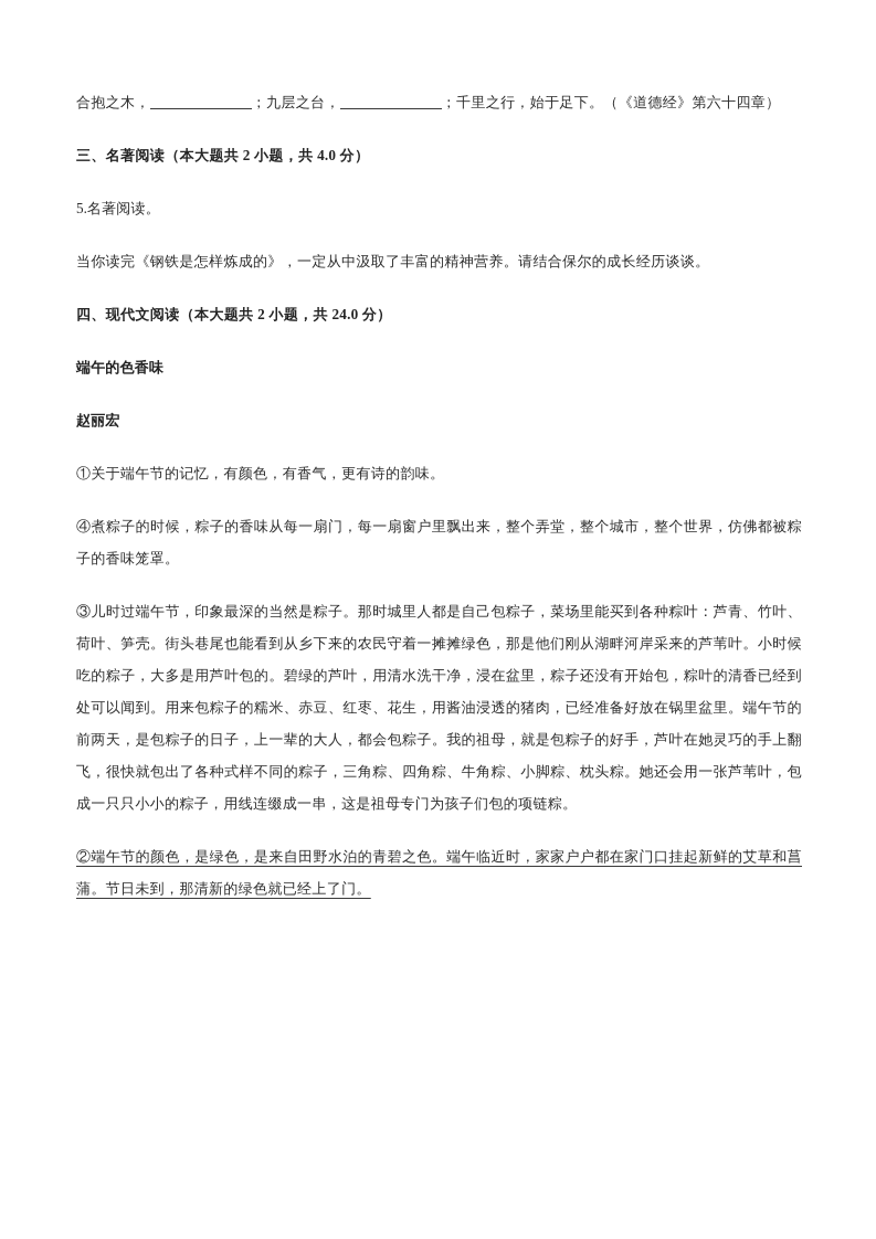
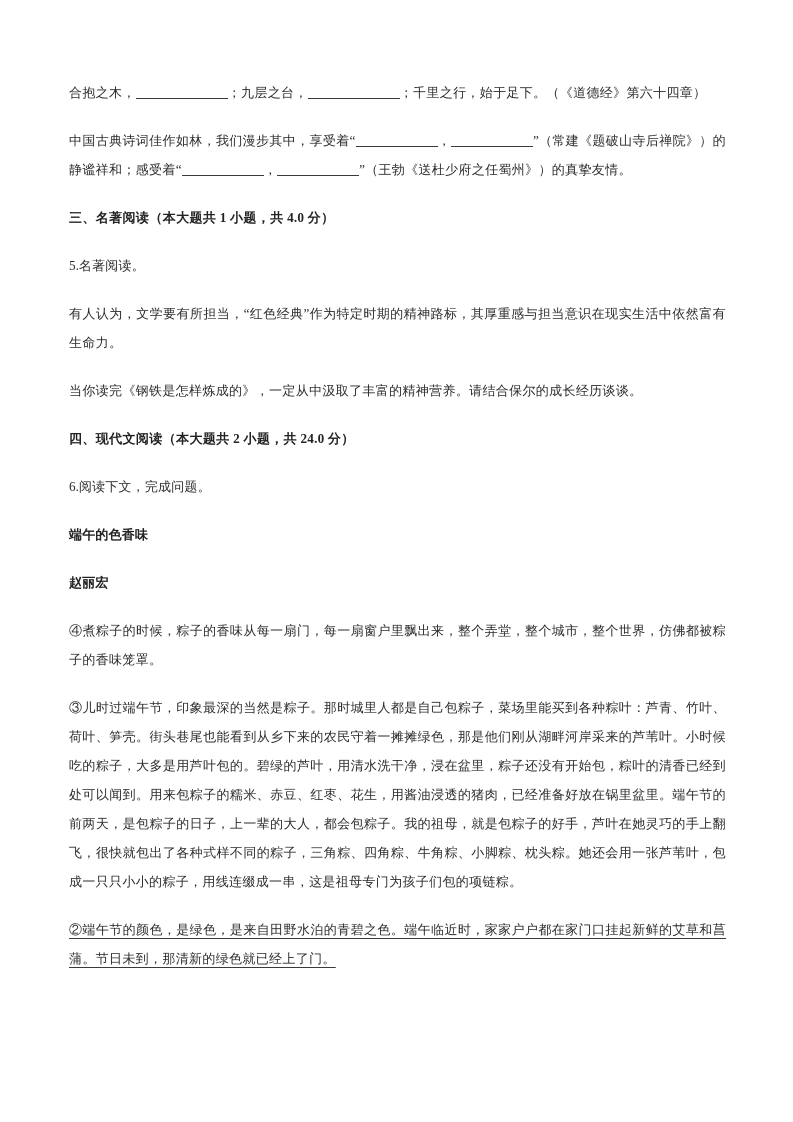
  合抱之木， ；九层之台， ；千里之行，始于足下。（《道德经》第六十四章）
+ 中国古典诗词佳作如林，我们漫步其中，享受着“ ， ”（常建《题破山寺后禅院》）的静谧祥和；感受着“ ， ”（王勃《送杜少府之任蜀州》）的真挚友情。
- 三、名著阅读（本大题共 2 小题，共 4.0 分）
+ 三、名著阅读（本大题共 1 小题，共 4.0 分）
  5.名著阅读。
+ 有人认为，文学要有所担当，“红色经典”作为特定时期的精神路标，其厚重感与担当意识在现实生活中依然富有生命力。
  当你读完《钢铁是怎样炼成的》，一定从中汲取了丰富的精神营养。请结合保尔的成长经历谈谈。
  四、现代文阅读（本大题共 2 小题，共 24.0 分）
+ 6.阅读下文，完成问题。
  端午的色香味
  赵丽宏
- ①关于端午节的记忆，有颜色，有香气，更有诗的韵味。
  ④煮粽子的时候，粽子的香味从每一扇门，每一扇窗户里飘出来，整个弄堂，整个城市，整个世界，仿佛都被粽子的香味笼罩。
  ③儿时过端午节，印象最深的当然是粽子。那时城里人都是自己包粽子，菜场里能买到各种粽叶：芦青、竹叶、荷叶、笋壳。街头巷尾也能看到从乡下来的农民守着一摊摊绿色，那是他们刚从湖畔河岸采来的芦苇叶。小时候吃的粽子，大多是用芦叶包的。碧绿的芦叶，用清水洗干净，浸在盆里，粽子还没有开始包，粽叶的清香已经到处可以闻到。用来包粽子的糯米、赤豆、红枣、花生，用酱油浸透的猪肉，已经准备好放在锅里盆里。端午节的前两天，是包粽子的日子，上一辈的大人，都会包粽子。我的祖母，就是包粽子的好手，芦叶在她灵巧的手上翻飞，很快就包出了各种式样不同的粽子，三角粽、四角粽、牛角粽、小脚粽、枕头粽。她还会用一张芦苇叶，包成一只只小小的粽子，用线连缀成一串，这是祖母专门为孩子们包的项链粽。
  ②端午节的颜色，是绿色，是来自田野水泊的青碧之色。端午临近时，家家户户都在家门口挂起新鲜的艾草和菖蒲。节日未到，那清新的绿色就已经上了门。
